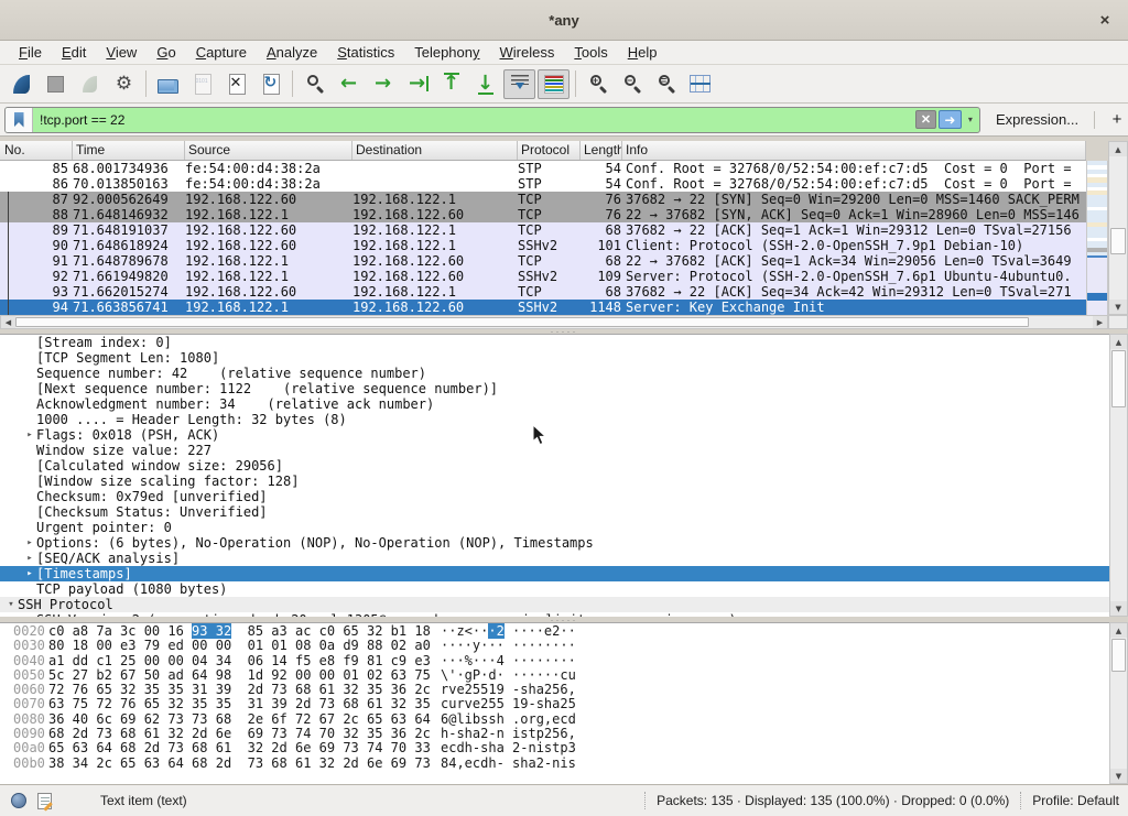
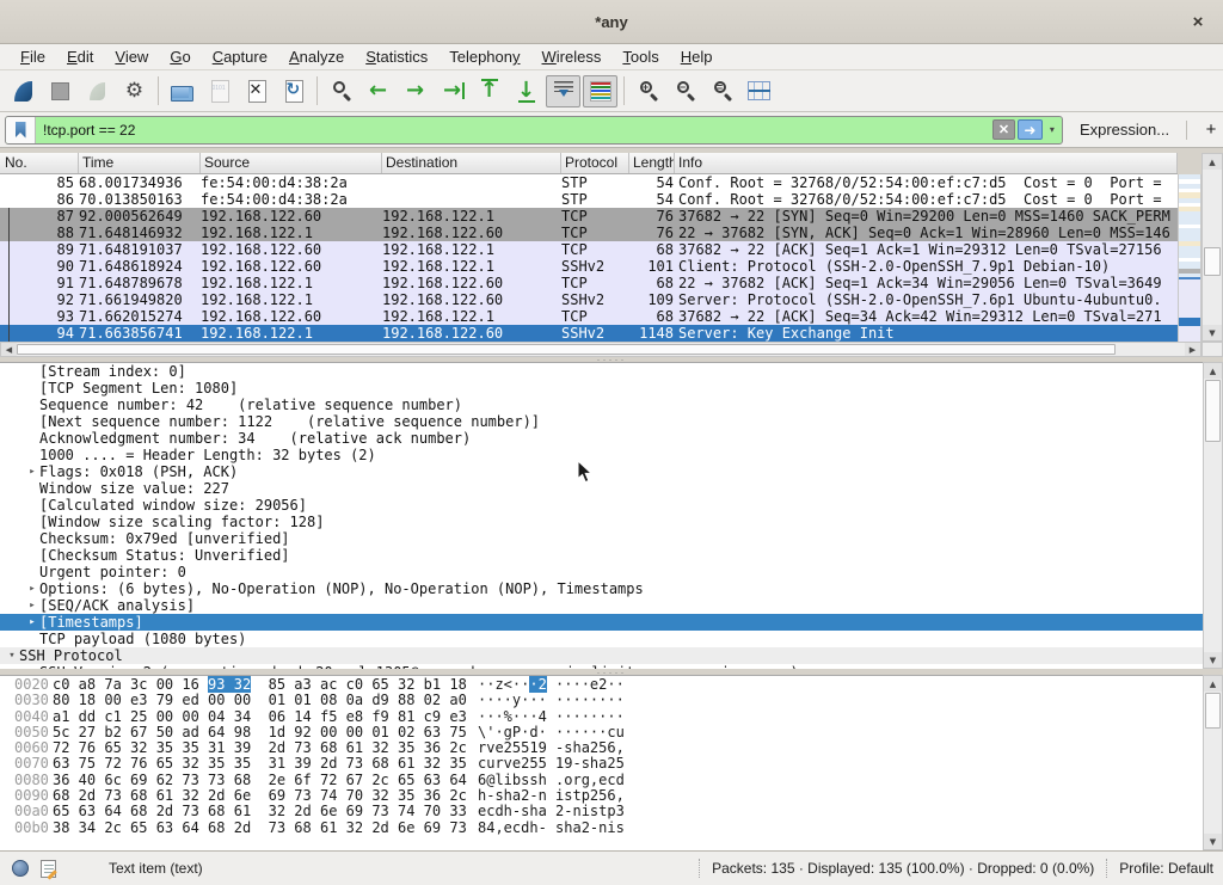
  *any
  ×
  File
  Edit
  View
  Go
  Capture
  Analyze
  Statistics
  Telephony
  Wireless
  Tools
  Help
  ←
  →
  →
  ↑
  ↓
  +
  −
  =
  !tcp.port == 22
  ✕
  ➜
  ▾
  Expression...
  +
  No.
  Time
  Source
  Destination
  Protocol
  Length
  Info
  85
  68.001734936
  fe:54:00:d4:38:2a
  STP
  54
  Conf. Root = 32768/0/52:54:00:ef:c7:d5 Cost = 0 Port =
  86
  70.013850163
  fe:54:00:d4:38:2a
  STP
  54
  Conf. Root = 32768/0/52:54:00:ef:c7:d5 Cost = 0 Port =
  87
  92.000562649
  192.168.122.60
  192.168.122.1
  TCP
  76
  37682 → 22 [SYN] Seq=0 Win=29200 Len=0 MSS=1460 SACK_PERM
  88
  71.648146932
  192.168.122.1
  192.168.122.60
  TCP
  76
  22 → 37682 [SYN, ACK] Seq=0 Ack=1 Win=28960 Len=0 MSS=146
  89
  71.648191037
  192.168.122.60
  192.168.122.1
  TCP
  68
  37682 → 22 [ACK] Seq=1 Ack=1 Win=29312 Len=0 TSval=27156
  90
  71.648618924
  192.168.122.60
  192.168.122.1
  SSHv2
  101
  Client: Protocol (SSH-2.0-OpenSSH_7.9p1 Debian-10)
  91
  71.648789678
  192.168.122.1
  192.168.122.60
  TCP
  68
  22 → 37682 [ACK] Seq=1 Ack=34 Win=29056 Len=0 TSval=3649
  92
  71.661949820
  192.168.122.1
  192.168.122.60
  SSHv2
  109
  Server: Protocol (SSH-2.0-OpenSSH_7.6p1 Ubuntu-4ubuntu0.
  93
  71.662015274
  192.168.122.60
  192.168.122.1
  TCP
  68
  37682 → 22 [ACK] Seq=34 Ack=42 Win=29312 Len=0 TSval=271
  94
  71.663856741
  192.168.122.1
  192.168.122.60
  SSHv2
  1148
  Server: Key Exchange Init
  ▲
  ▼
  ◀
  ▶
  ·····
  [Stream index: 0]
  [TCP Segment Len: 1080]
  Sequence number: 42 (relative sequence number)
  [Next sequence number: 1122 (relative sequence number)]
  Acknowledgment number: 34 (relative ack number)
- 1000 .... = Header Length: 32 bytes (8)
+ 1000 .... = Header Length: 32 bytes (2)
  ▸
  Flags: 0x018 (PSH, ACK)
  Window size value: 227
  [Calculated window size: 29056]
  [Window size scaling factor: 128]
  Checksum: 0x79ed [unverified]
  [Checksum Status: Unverified]
  Urgent pointer: 0
  ▸
  Options: (6 bytes), No-Operation (NOP), No-Operation (NOP), Timestamps
  ▸
  [SEQ/ACK analysis]
  ▸
  [Timestamps]
  TCP payload (1080 bytes)
  ▾
  SSH Protocol
  ▲
  ▼
  ·····
  0020
  c0 a8 7a 3c 00 16 93 32 85 a3 ac c0 65 32 b1 18
  ··z<···2 ····e2··
  0030
  80 18 00 e3 79 ed 00 00 01 01 08 0a d9 88 02 a0
  ····y··· ········
  0040
  a1 dd c1 25 00 00 04 34 06 14 f5 e8 f9 81 c9 e3
  ···%···4 ········
  0050
  5c 27 b2 67 50 ad 64 98 1d 92 00 00 01 02 63 75
  \'·gP·d· ······cu
  0060
  72 76 65 32 35 35 31 39 2d 73 68 61 32 35 36 2c
  rve25519 -sha256,
  0070
  63 75 72 76 65 32 35 35 31 39 2d 73 68 61 32 35
  curve255 19-sha25
  0080
  36 40 6c 69 62 73 73 68 2e 6f 72 67 2c 65 63 64
  6@libssh .org,ecd
  0090
  68 2d 73 68 61 32 2d 6e 69 73 74 70 32 35 36 2c
  h-sha2-n istp256,
  00a0
  65 63 64 68 2d 73 68 61 32 2d 6e 69 73 74 70 33
  ecdh-sha 2-nistp3
  00b0
  38 34 2c 65 63 64 68 2d 73 68 61 32 2d 6e 69 73
  84,ecdh- sha2-nis
  ▲
  ▼
  Text item (text)
  Packets: 135 · Displayed: 135 (100.0%) · Dropped: 0 (0.0%)
  Profile: Default
